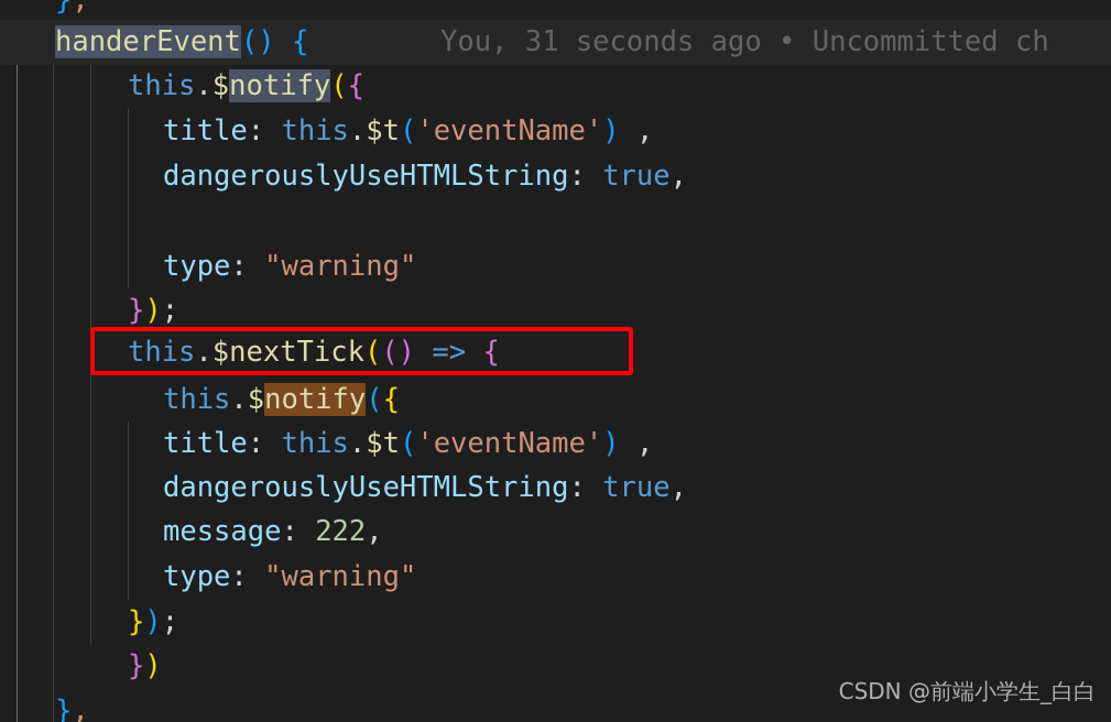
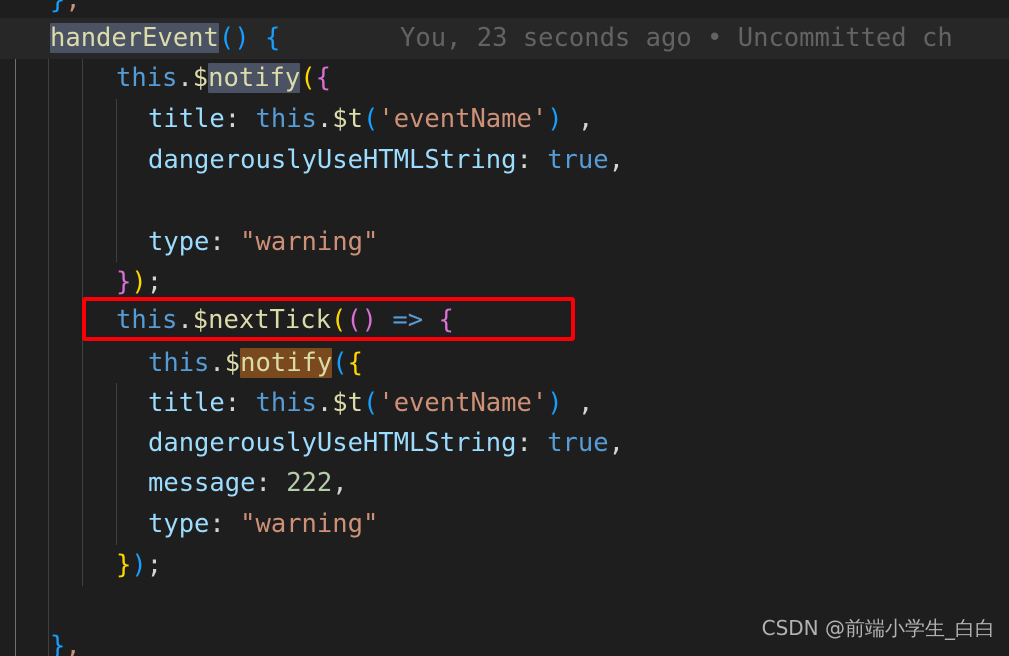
  },
  handerEvent() {
- You, 31 seconds ago • Uncommitted ch
+ You, 23 seconds ago • Uncommitted ch
  this.$notify({
  title: this.$t('eventName') ,
  dangerouslyUseHTMLString: true,
  type: "warning"
  });
  this.$nextTick(() => {
  this.$notify({
  title: this.$t('eventName') ,
  dangerouslyUseHTMLString: true,
  message: 222,
  type: "warning"
  });
- })
  },
  CSDN @前端小学生_白白
